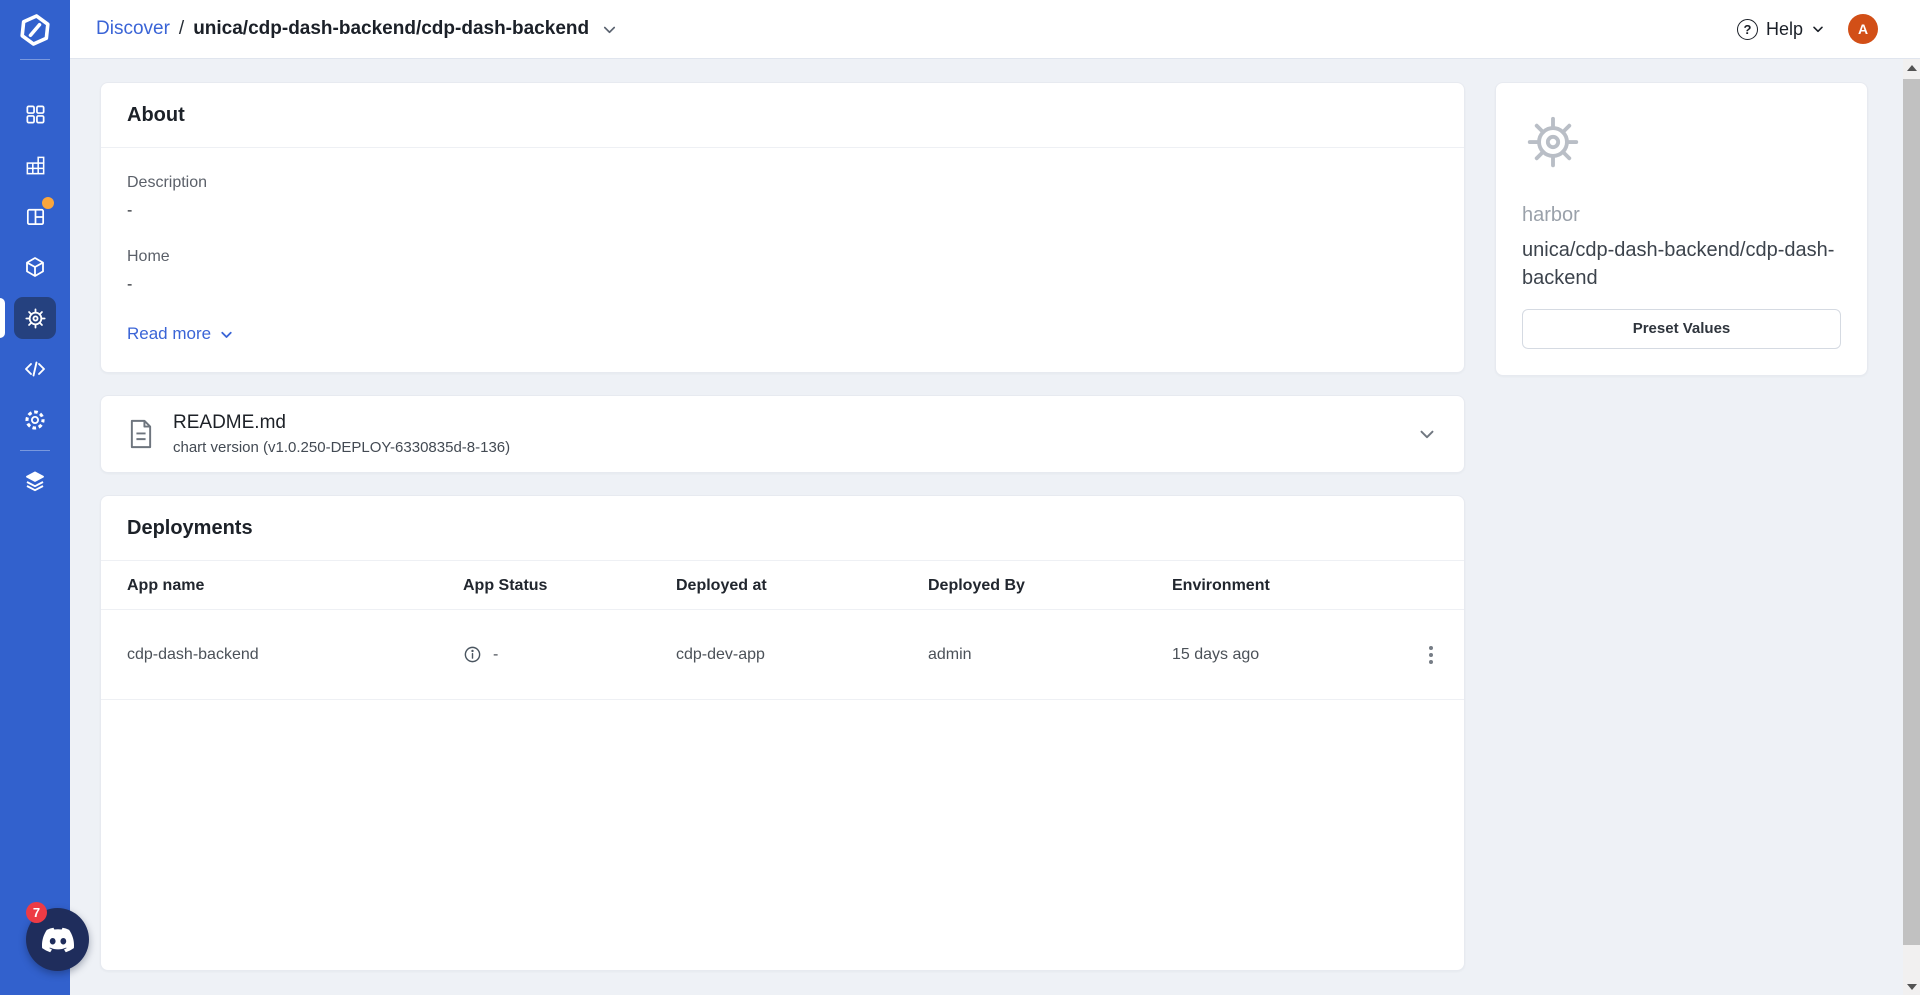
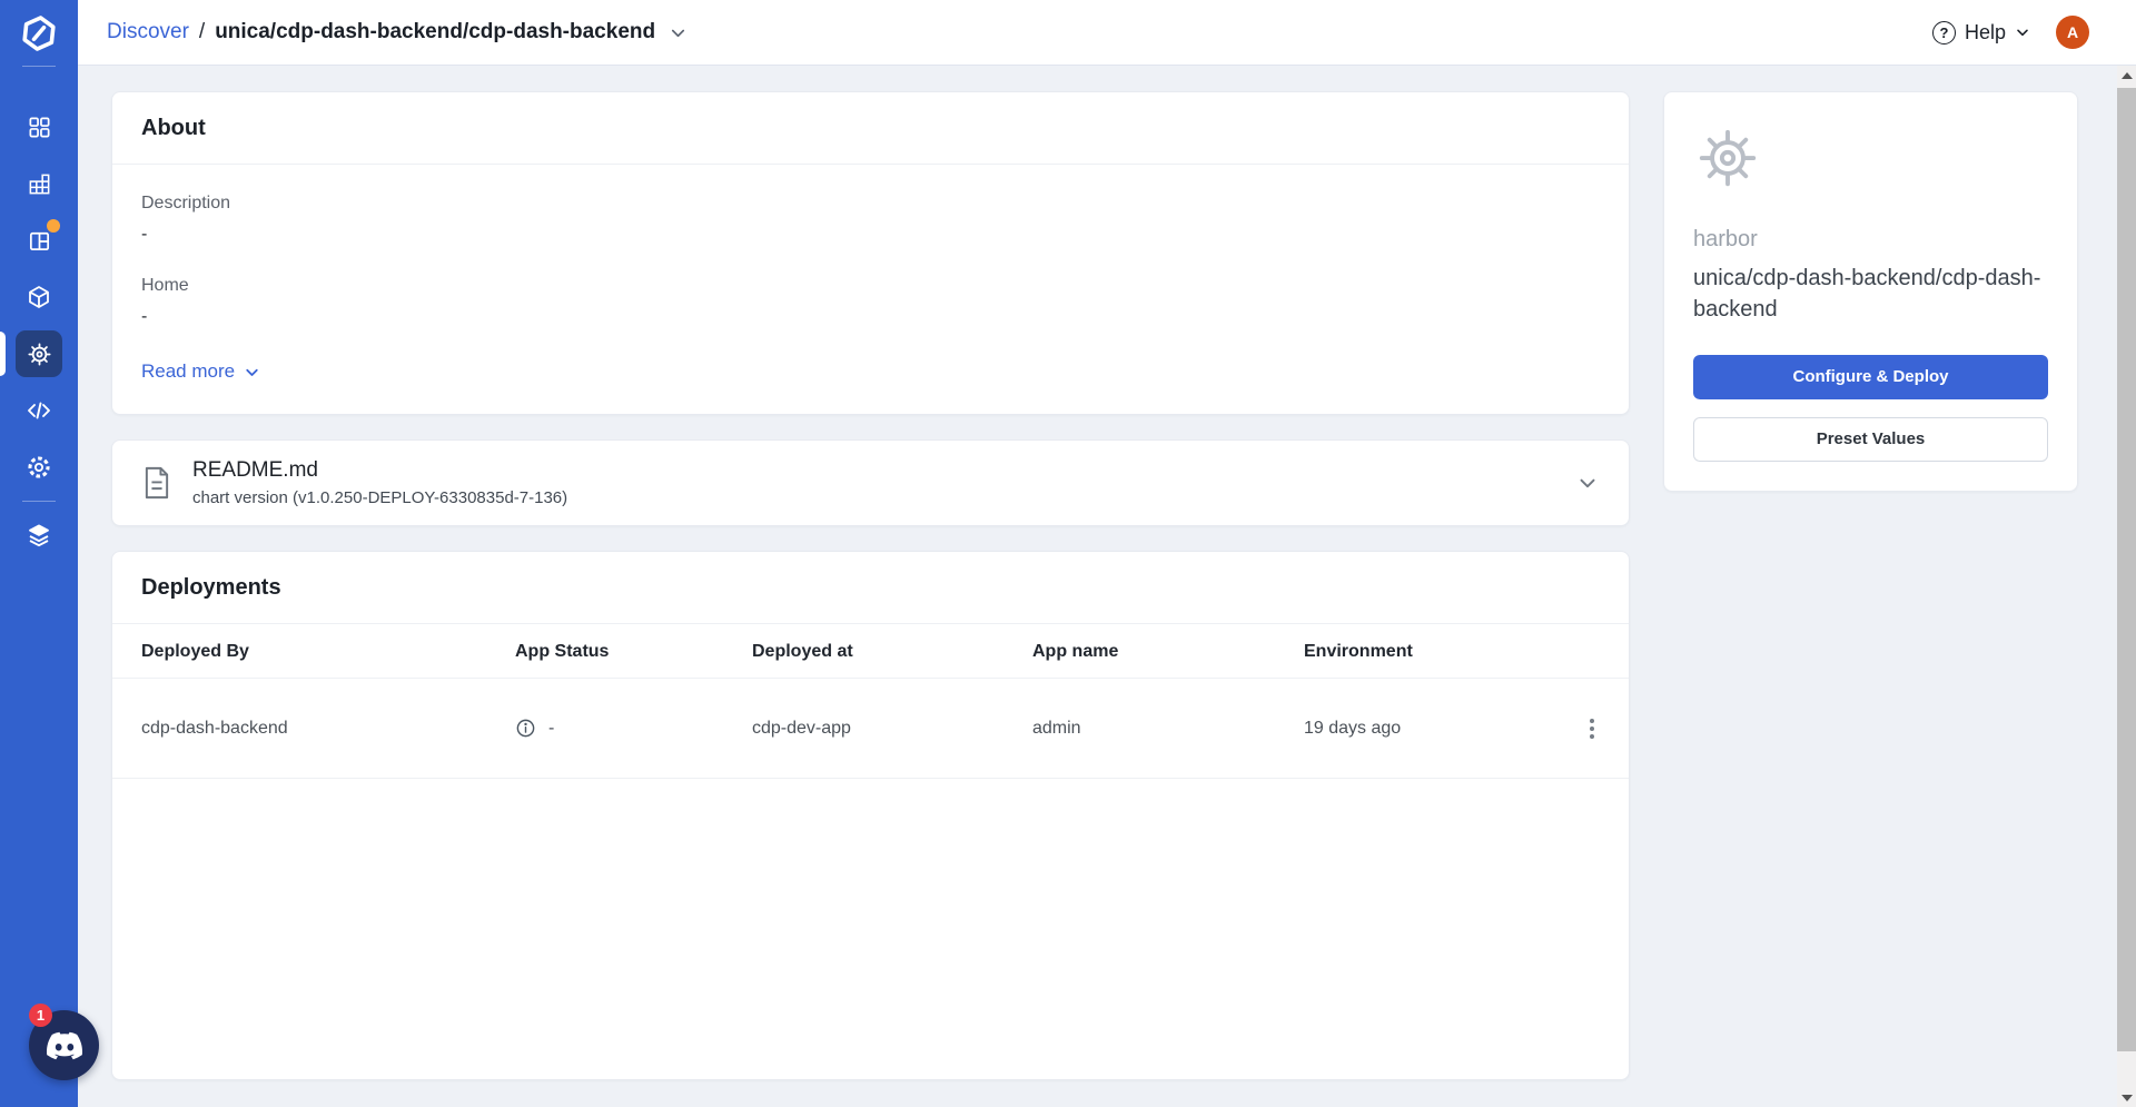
  Discover
  /
  unica/cdp-dash-backend/cdp-dash-backend
  ?
  Help
  A
  About
  Description
  -
  Home
  -
  Read more
  README.md
- chart version (v1.0.250-DEPLOY-6330835d-8-136)
+ chart version (v1.0.250-DEPLOY-6330835d-7-136)
  Deployments
- App name
+ Deployed By
  App Status
  Deployed at
- Deployed By
+ App name
  Environment
  cdp-dash-backend
  -
  cdp-dev-app
  admin
- 15 days ago
+ 19 days ago
  harbor
  unica/cdp-dash-backend/cdp-dash-backend
+ Configure & Deploy
  Preset Values
- 7
+ 1
